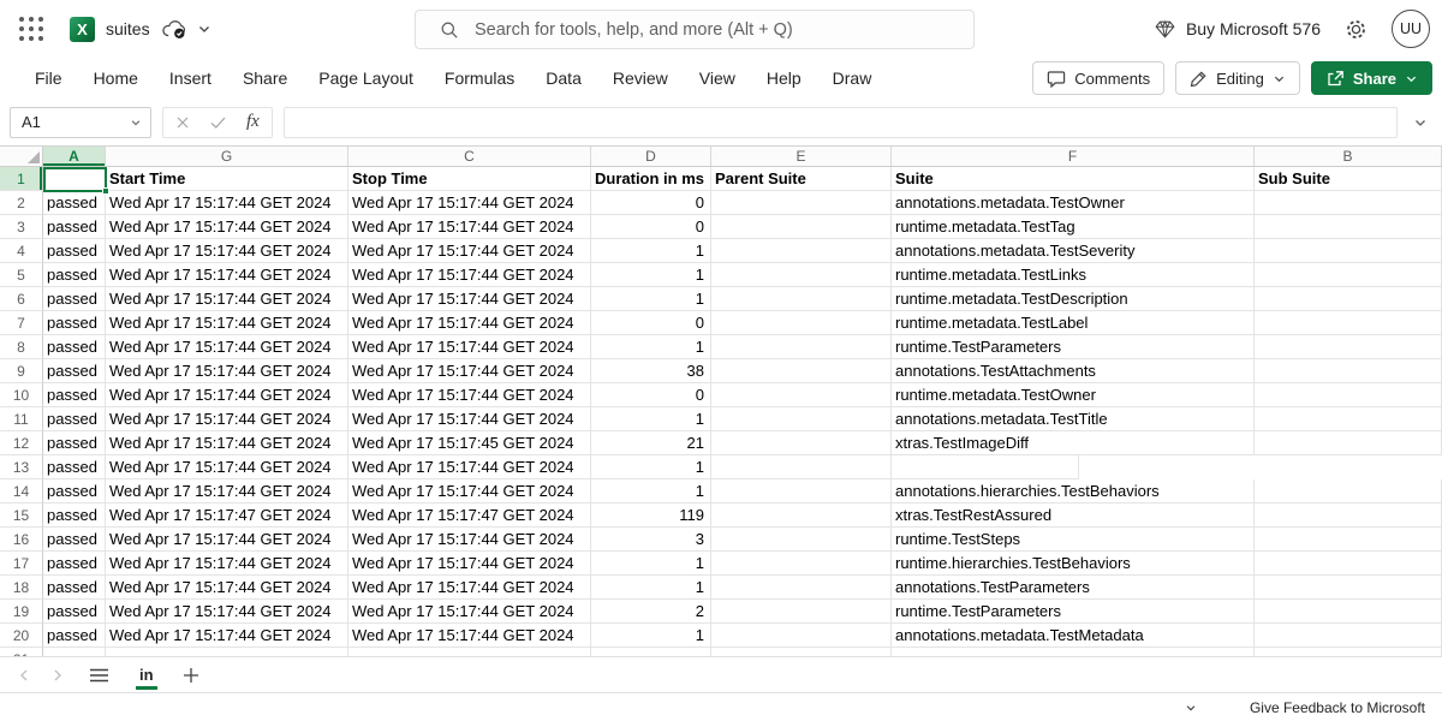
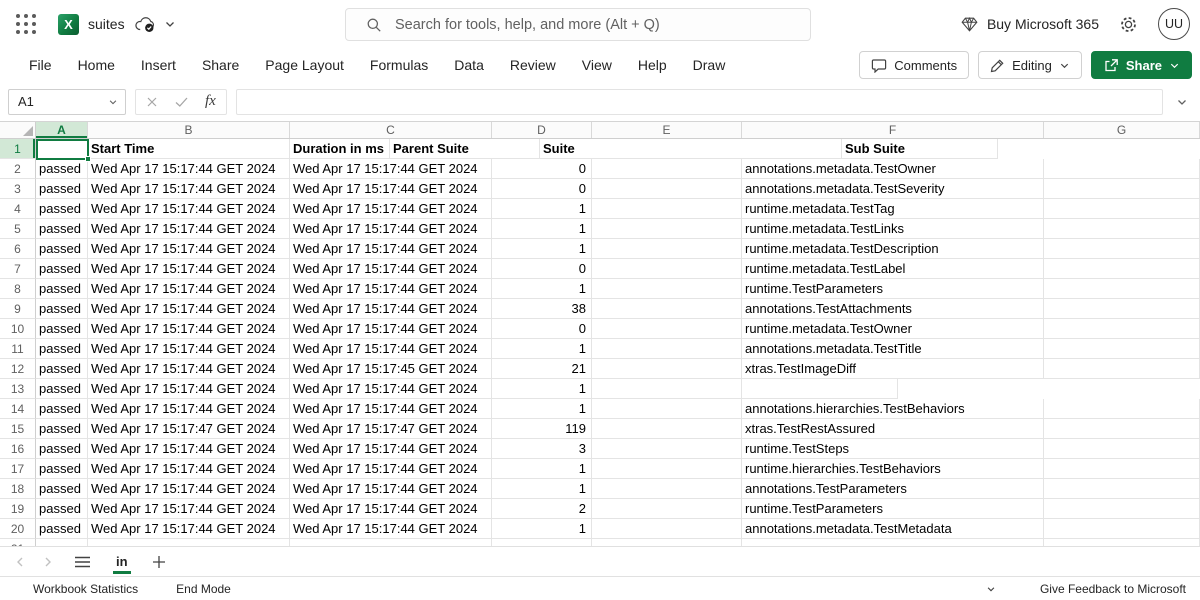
  X
  suites
  Search for tools, help, and more (Alt + Q)
- Buy Microsoft 576
+ Buy Microsoft 365
  UU
  File
  Home
  Insert
  Share
  Page Layout
  Formulas
  Data
  Review
  View
  Help
  Draw
  Comments
  Editing
  Share
  A1
  fx
  A
- G
+ B
  C
  D
  E
  F
- B
+ G
  1
  Start Time
- Stop Time
  Duration in ms
  Parent Suite
  Suite
  Sub Suite
  2
  passed
  Wed Apr 17 15:17:44 GET 2024
  Wed Apr 17 15:17:44 GET 2024
  0
  annotations.metadata.TestOwner
  3
  passed
  Wed Apr 17 15:17:44 GET 2024
  Wed Apr 17 15:17:44 GET 2024
  0
- runtime.metadata.TestTag
+ annotations.metadata.TestSeverity
  4
  passed
  Wed Apr 17 15:17:44 GET 2024
  Wed Apr 17 15:17:44 GET 2024
  1
- annotations.metadata.TestSeverity
+ runtime.metadata.TestTag
  5
  passed
  Wed Apr 17 15:17:44 GET 2024
  Wed Apr 17 15:17:44 GET 2024
  1
  runtime.metadata.TestLinks
  6
  passed
  Wed Apr 17 15:17:44 GET 2024
  Wed Apr 17 15:17:44 GET 2024
  1
  runtime.metadata.TestDescription
  7
  passed
  Wed Apr 17 15:17:44 GET 2024
  Wed Apr 17 15:17:44 GET 2024
  0
  runtime.metadata.TestLabel
  8
  passed
  Wed Apr 17 15:17:44 GET 2024
  Wed Apr 17 15:17:44 GET 2024
  1
  runtime.TestParameters
  9
  passed
  Wed Apr 17 15:17:44 GET 2024
  Wed Apr 17 15:17:44 GET 2024
  38
  annotations.TestAttachments
  10
  passed
  Wed Apr 17 15:17:44 GET 2024
  Wed Apr 17 15:17:44 GET 2024
  0
  runtime.metadata.TestOwner
  11
  passed
  Wed Apr 17 15:17:44 GET 2024
  Wed Apr 17 15:17:44 GET 2024
  1
  annotations.metadata.TestTitle
  12
  passed
  Wed Apr 17 15:17:44 GET 2024
  Wed Apr 17 15:17:45 GET 2024
  21
  xtras.TestImageDiff
  13
  passed
  Wed Apr 17 15:17:44 GET 2024
  Wed Apr 17 15:17:44 GET 2024
  1
  14
  passed
  Wed Apr 17 15:17:44 GET 2024
  Wed Apr 17 15:17:44 GET 2024
  1
  annotations.hierarchies.TestBehaviors
  15
  passed
  Wed Apr 17 15:17:47 GET 2024
  Wed Apr 17 15:17:47 GET 2024
  119
  xtras.TestRestAssured
  16
  passed
  Wed Apr 17 15:17:44 GET 2024
  Wed Apr 17 15:17:44 GET 2024
  3
  runtime.TestSteps
  17
  passed
  Wed Apr 17 15:17:44 GET 2024
  Wed Apr 17 15:17:44 GET 2024
  1
  runtime.hierarchies.TestBehaviors
  18
  passed
  Wed Apr 17 15:17:44 GET 2024
  Wed Apr 17 15:17:44 GET 2024
  1
  annotations.TestParameters
  19
  passed
  Wed Apr 17 15:17:44 GET 2024
  Wed Apr 17 15:17:44 GET 2024
  2
  runtime.TestParameters
  20
  passed
  Wed Apr 17 15:17:44 GET 2024
  Wed Apr 17 15:17:44 GET 2024
  1
  annotations.metadata.TestMetadata
  in
+ Workbook Statistics
+ End Mode
  Give Feedback to Microsoft
